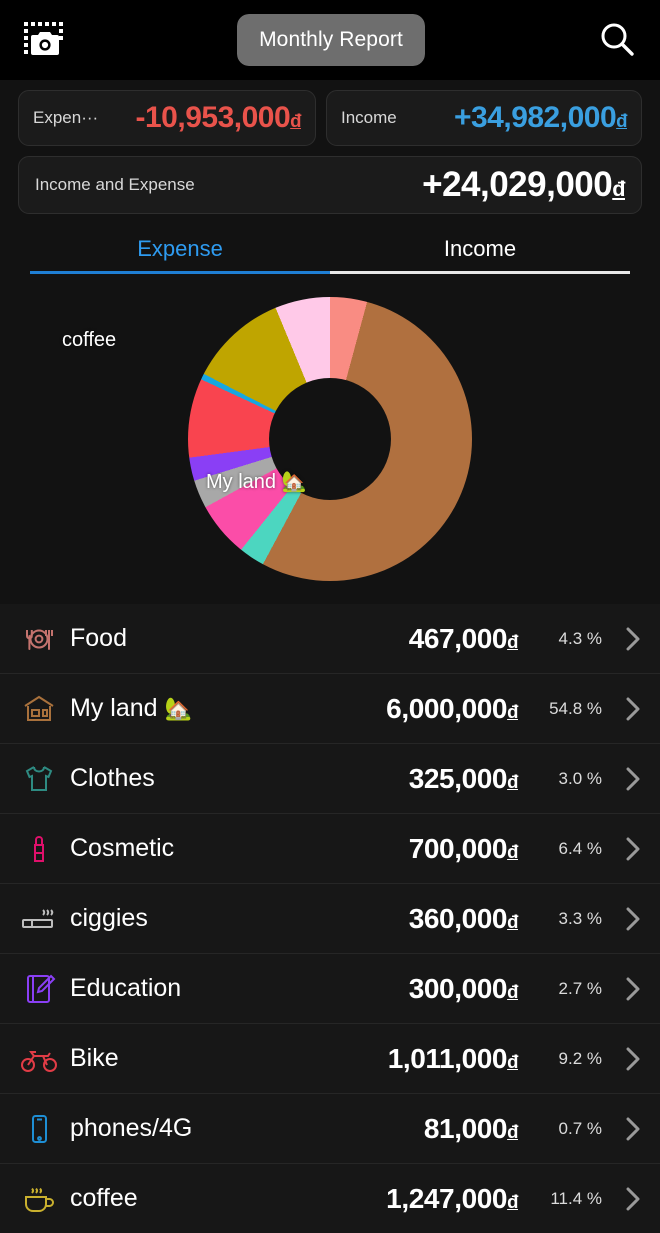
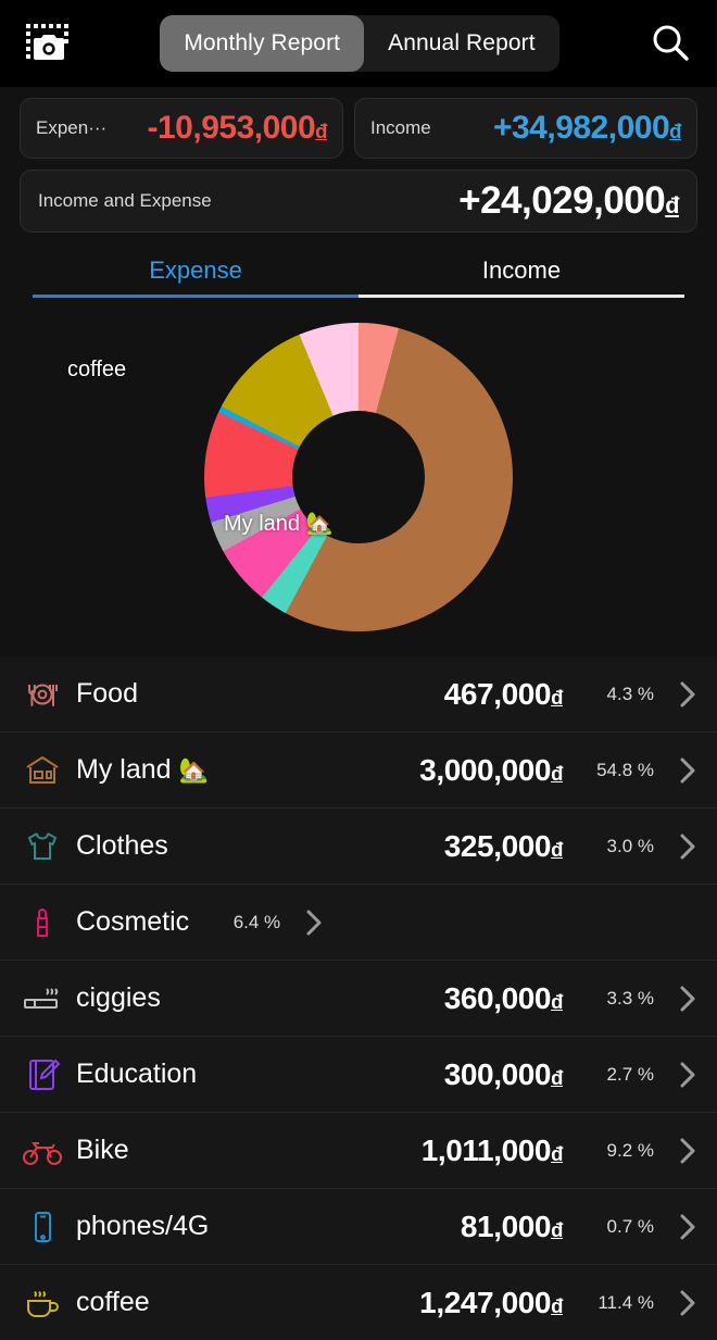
  Monthly Report
+ Annual Report
  Expen···
  -10,953,000đ
  Income
  +34,982,000đ
  Income and Expense
  +24,029,000đ
  Expense
  Income
  coffee
  My land 🏡
  Food
  467,000đ
  4.3 %
  My land
  🏡
- 6,000,000đ
+ 3,000,000đ
  54.8 %
  Clothes
  325,000đ
  3.0 %
  Cosmetic
- 700,000đ
  6.4 %
  ciggies
  360,000đ
  3.3 %
  Education
  300,000đ
  2.7 %
  Bike
  1,011,000đ
  9.2 %
  phones/4G
  81,000đ
  0.7 %
  coffee
  1,247,000đ
  11.4 %
